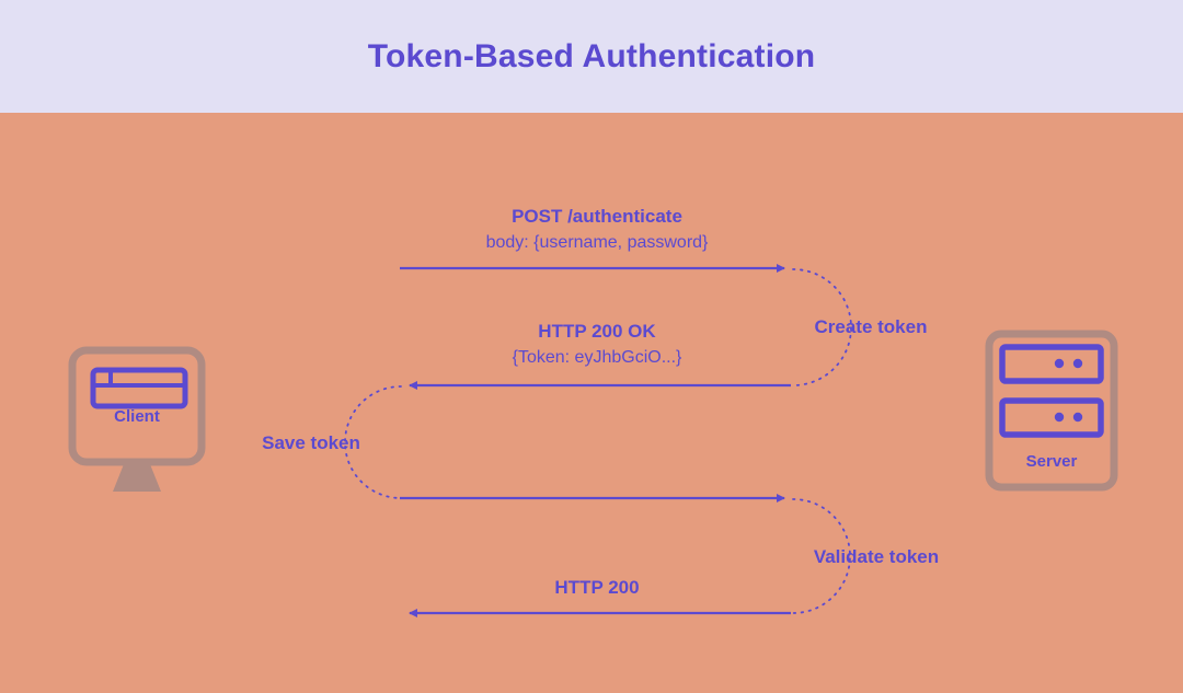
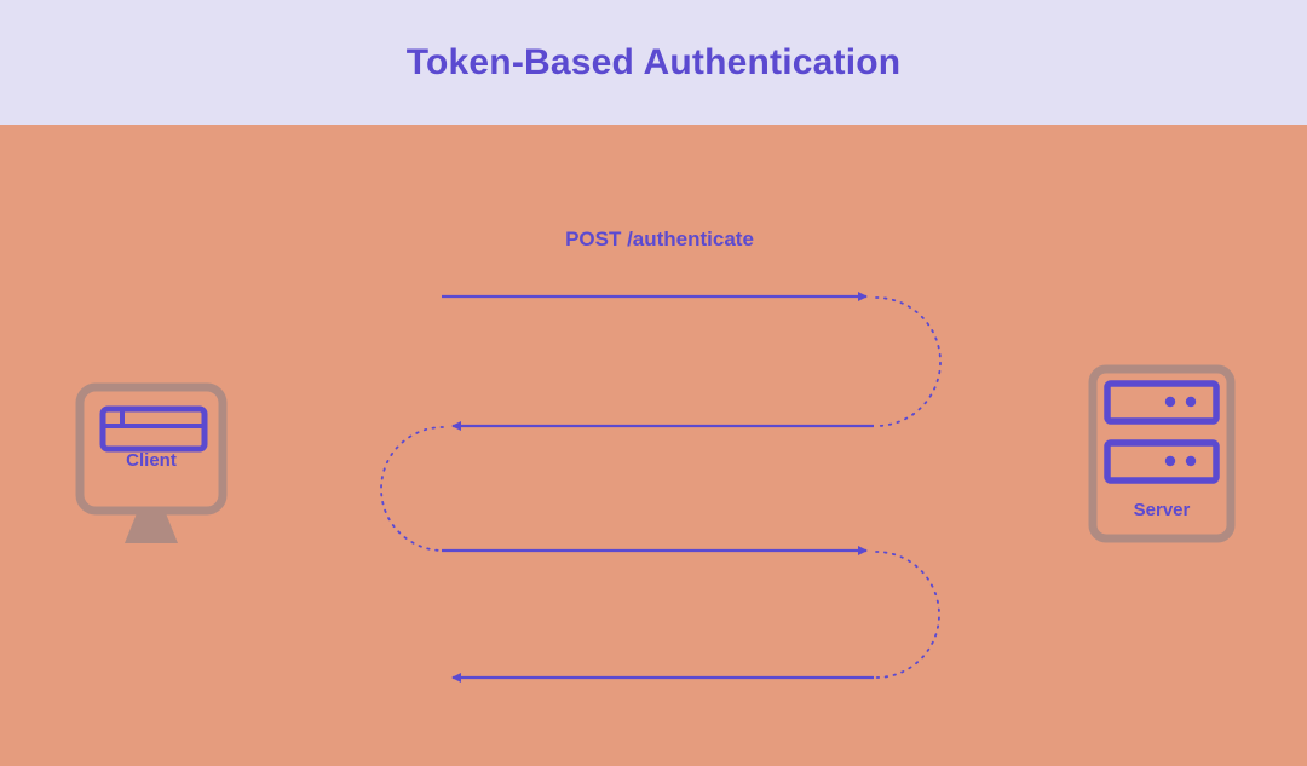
  Token-Based Authentication
  Client
  Server
  POST /authenticate
- body: {username, password}
- HTTP 200 OK
- {Token: eyJhbGciO...}
- HTTP 200
- Create token
- Save token
- Validate token
